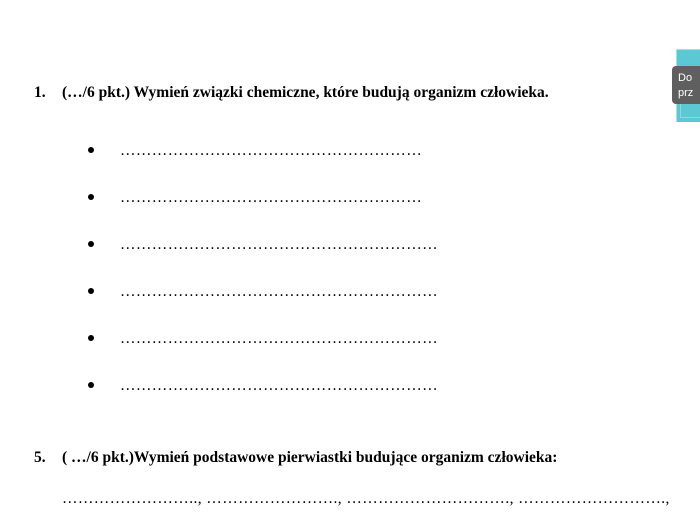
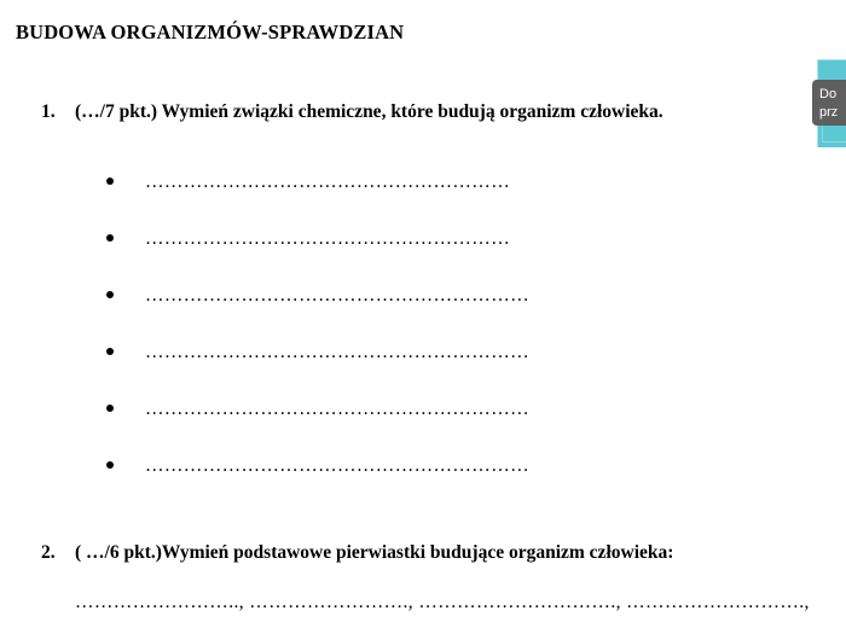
+ BUDOWA ORGANIZMÓW-SPRAWDZIAN
- 1. (…/6 pkt.) Wymień związki chemiczne, które budują organizm człowieka.
+ 1. (…/7 pkt.) Wymień związki chemiczne, które budują organizm człowieka.
  …………………………………………………
  …………………………………………………
  ……………………………………………………
  ……………………………………………………
  ……………………………………………………
  ……………………………………………………
- 5. ( …/6 pkt.)Wymień podstawowe pierwiastki budujące organizm człowieka:
+ 2. ( …/6 pkt.)Wymień podstawowe pierwiastki budujące organizm człowieka:
  …………………….., ……………………., …………………………., ……………………….,
  Do
  prz
